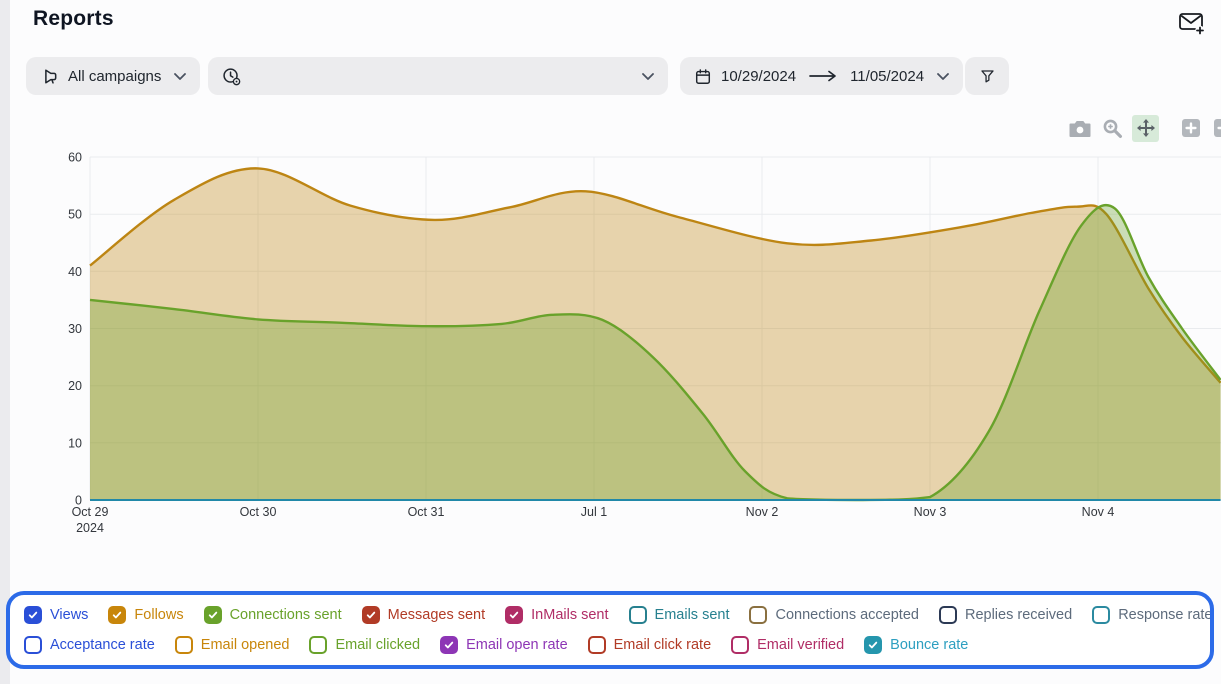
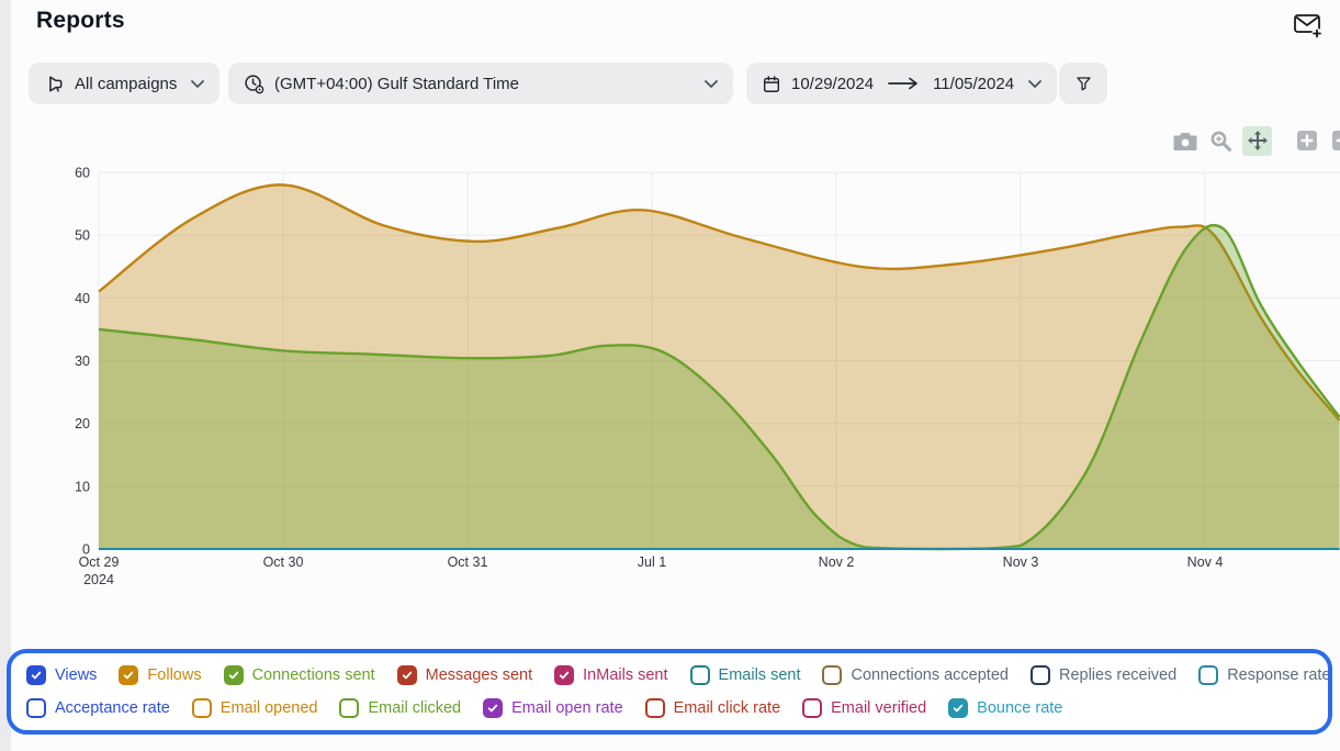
  Reports
  All campaigns
+ (GMT+04:00) Gulf Standard Time
  10/29/2024
  11/05/2024
  0
  10
  20
  30
  40
  50
  60
  Oct 29
  2024
  Oct 30
  Oct 31
  Jul 1
  Nov 2
  Nov 3
  Nov 4
  Views
  Follows
  Connections sent
  Messages sent
  InMails sent
  Emails sent
  Connections accepted
  Replies received
  Response rate
  Acceptance rate
  Email opened
  Email clicked
  Email open rate
  Email click rate
  Email verified
  Bounce rate
